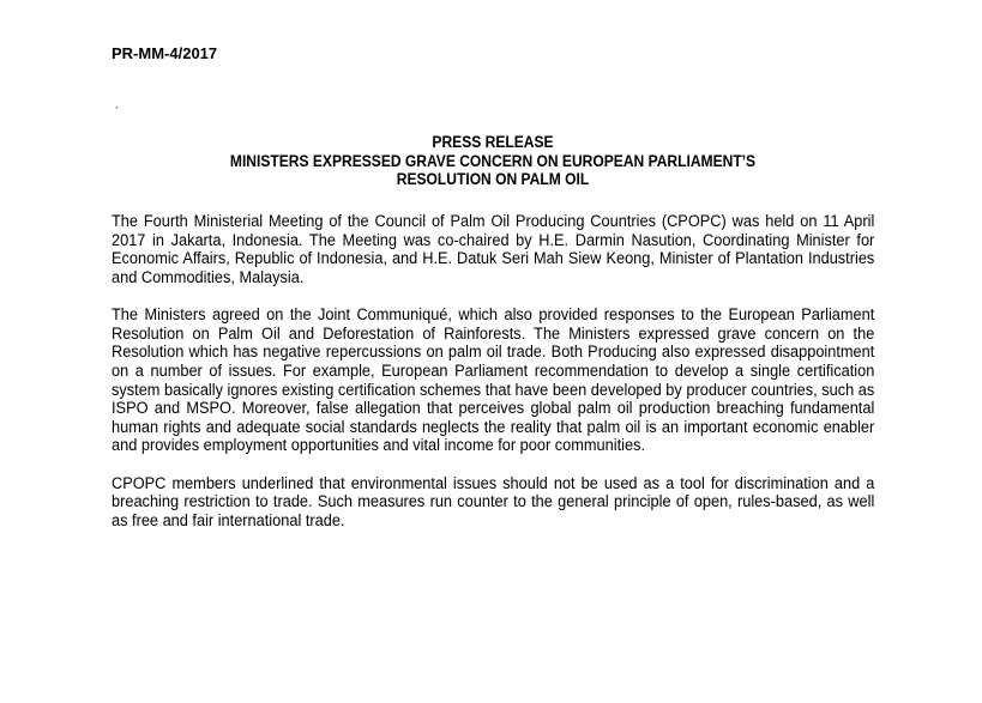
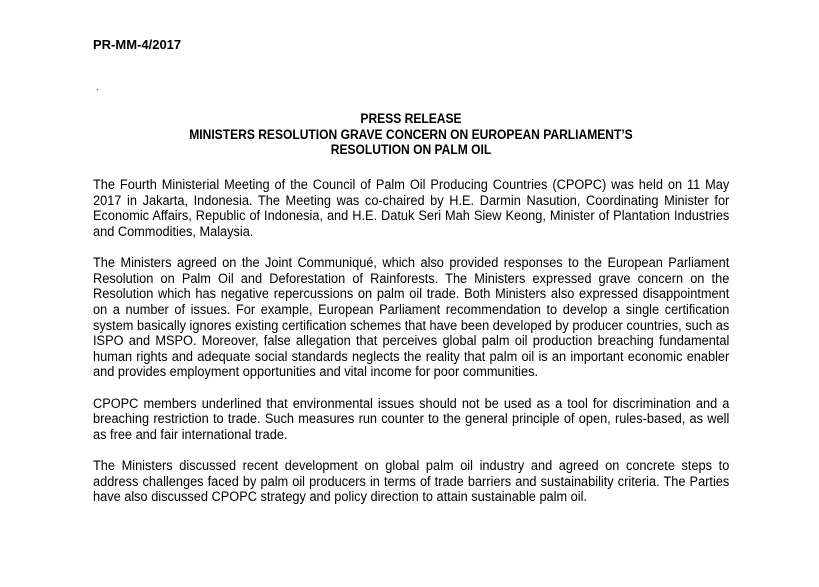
  PR-MM-4/2017
  `
  PRESS RELEASE
- MINISTERS EXPRESSED GRAVE CONCERN ON EUROPEAN PARLIAMENT’S
+ MINISTERS RESOLUTION GRAVE CONCERN ON EUROPEAN PARLIAMENT’S
  RESOLUTION ON PALM OIL
- The Fourth Ministerial Meeting of the Council of Palm Oil Producing Countries (CPOPC) was held on 11 April 2017 in Jakarta, Indonesia. The Meeting was co-chaired by H.E. Darmin Nasution, Coordinating Minister for Economic Affairs, Republic of Indonesia, and H.E. Datuk Seri Mah Siew Keong, Minister of Plantation Industries and Commodities, Malaysia.
+ The Fourth Ministerial Meeting of the Council of Palm Oil Producing Countries (CPOPC) was held on 11 May 2017 in Jakarta, Indonesia. The Meeting was co-chaired by H.E. Darmin Nasution, Coordinating Minister for Economic Affairs, Republic of Indonesia, and H.E. Datuk Seri Mah Siew Keong, Minister of Plantation Industries and Commodities, Malaysia.
- The Ministers agreed on the Joint Communiqué, which also provided responses to the European Parliament Resolution on Palm Oil and Deforestation of Rainforests. The Ministers expressed grave concern on the Resolution which has negative repercussions on palm oil trade. Both Producing also expressed disappointment on a number of issues. For example, European Parliament recommendation to develop a single certification system basically ignores existing certification schemes that have been developed by producer countries, such as ISPO and MSPO. Moreover, false allegation that perceives global palm oil production breaching fundamental human rights and adequate social standards neglects the reality that palm oil is an important economic enabler and provides employment opportunities and vital income for poor communities.
+ The Ministers agreed on the Joint Communiqué, which also provided responses to the European Parliament Resolution on Palm Oil and Deforestation of Rainforests. The Ministers expressed grave concern on the Resolution which has negative repercussions on palm oil trade. Both Ministers also expressed disappointment on a number of issues. For example, European Parliament recommendation to develop a single certification system basically ignores existing certification schemes that have been developed by producer countries, such as ISPO and MSPO. Moreover, false allegation that perceives global palm oil production breaching fundamental human rights and adequate social standards neglects the reality that palm oil is an important economic enabler and provides employment opportunities and vital income for poor communities.
  CPOPC members underlined that environmental issues should not be used as a tool for discrimination and a breaching restriction to trade. Such measures run counter to the general principle of open, rules-based, as well as free and fair international trade.
+ The Ministers discussed recent development on global palm oil industry and agreed on concrete steps to address challenges faced by palm oil producers in terms of trade barriers and sustainability criteria. The Parties have also discussed CPOPC strategy and policy direction to attain sustainable palm oil.
